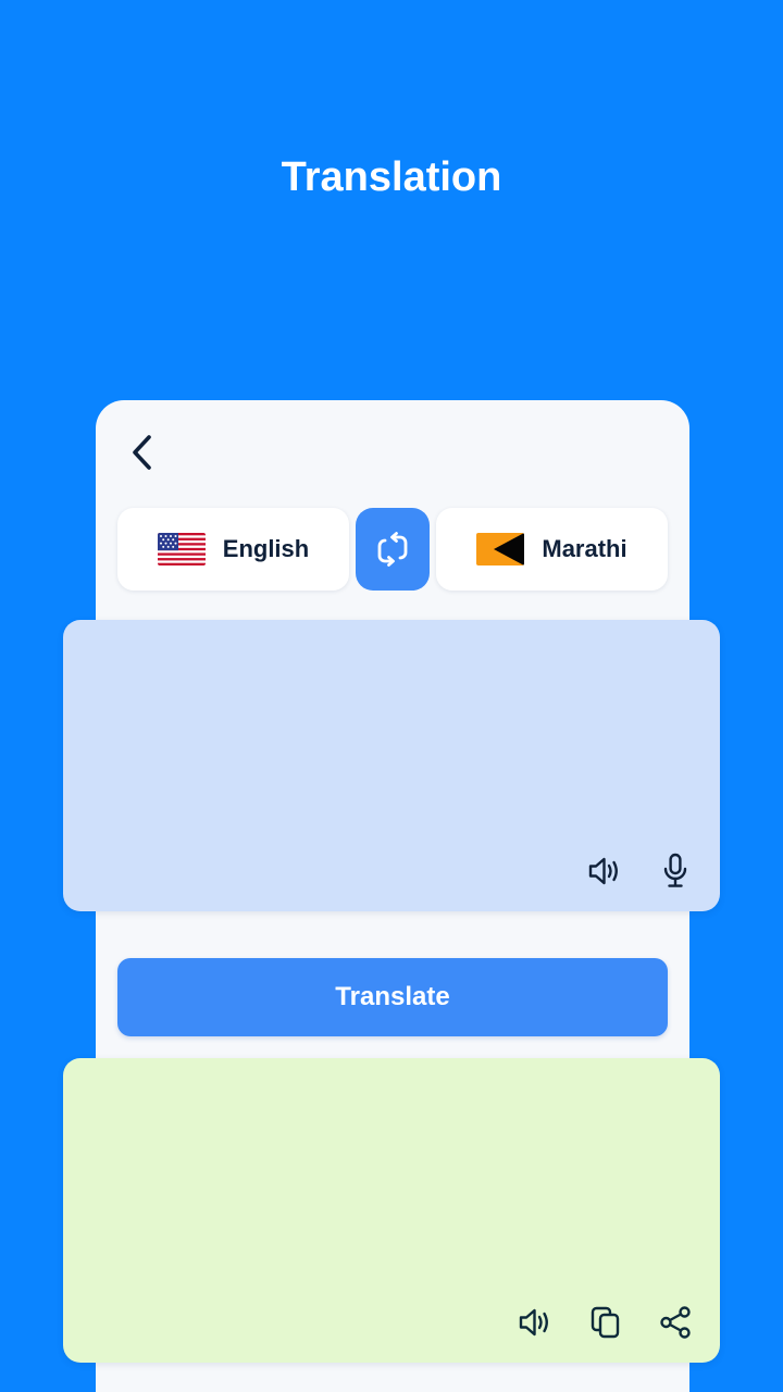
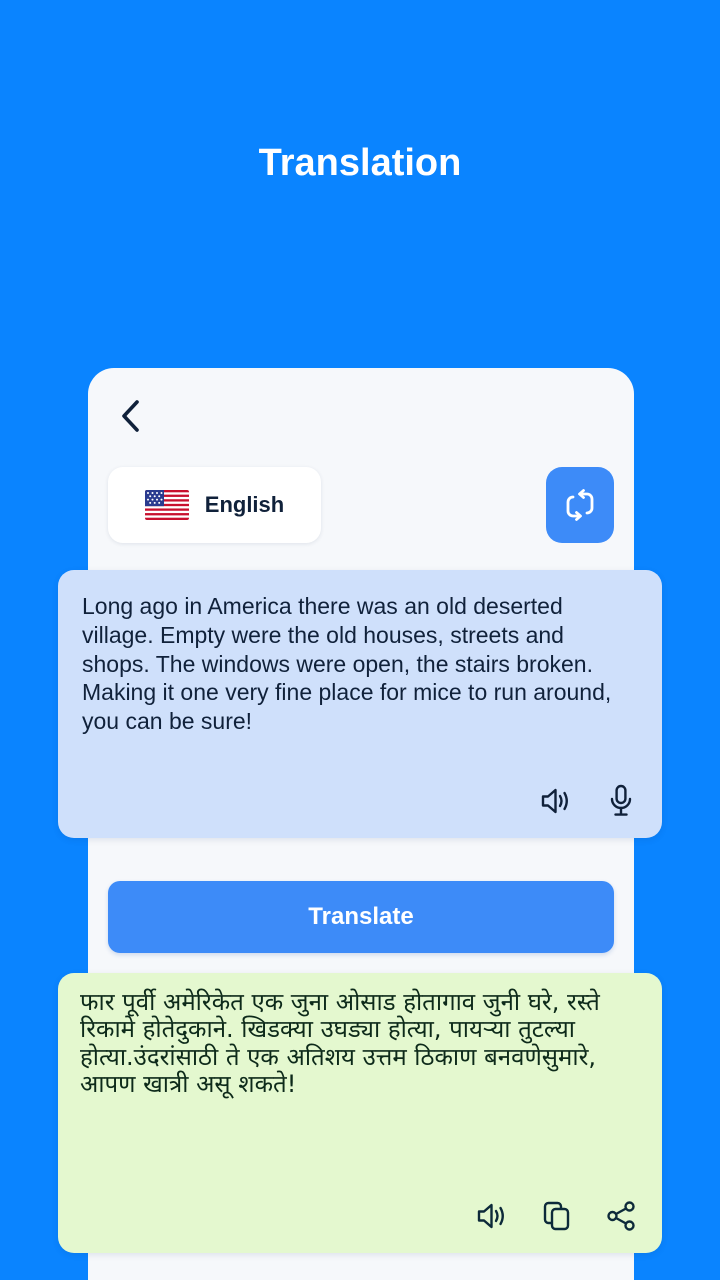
  Translation
  English
- Marathi
  Translate
+ Long ago in America there was an old deserted village. Empty were the old houses, streets and shops. The windows were open, the stairs broken. Making it one very fine place for mice to run around, you can be sure!
+ फार पूर्वी अमेरिकेत एक जुना ओसाड होतागाव जुनी घरे, रस्ते रिकामे होतेदुकाने. खिडक्या उघड्या होत्या, पायऱ्या तुटल्या होत्या.उंदरांसाठी ते एक अतिशय उत्तम ठिकाण बनवणेसुमारे, आपण खात्री असू शकते!
